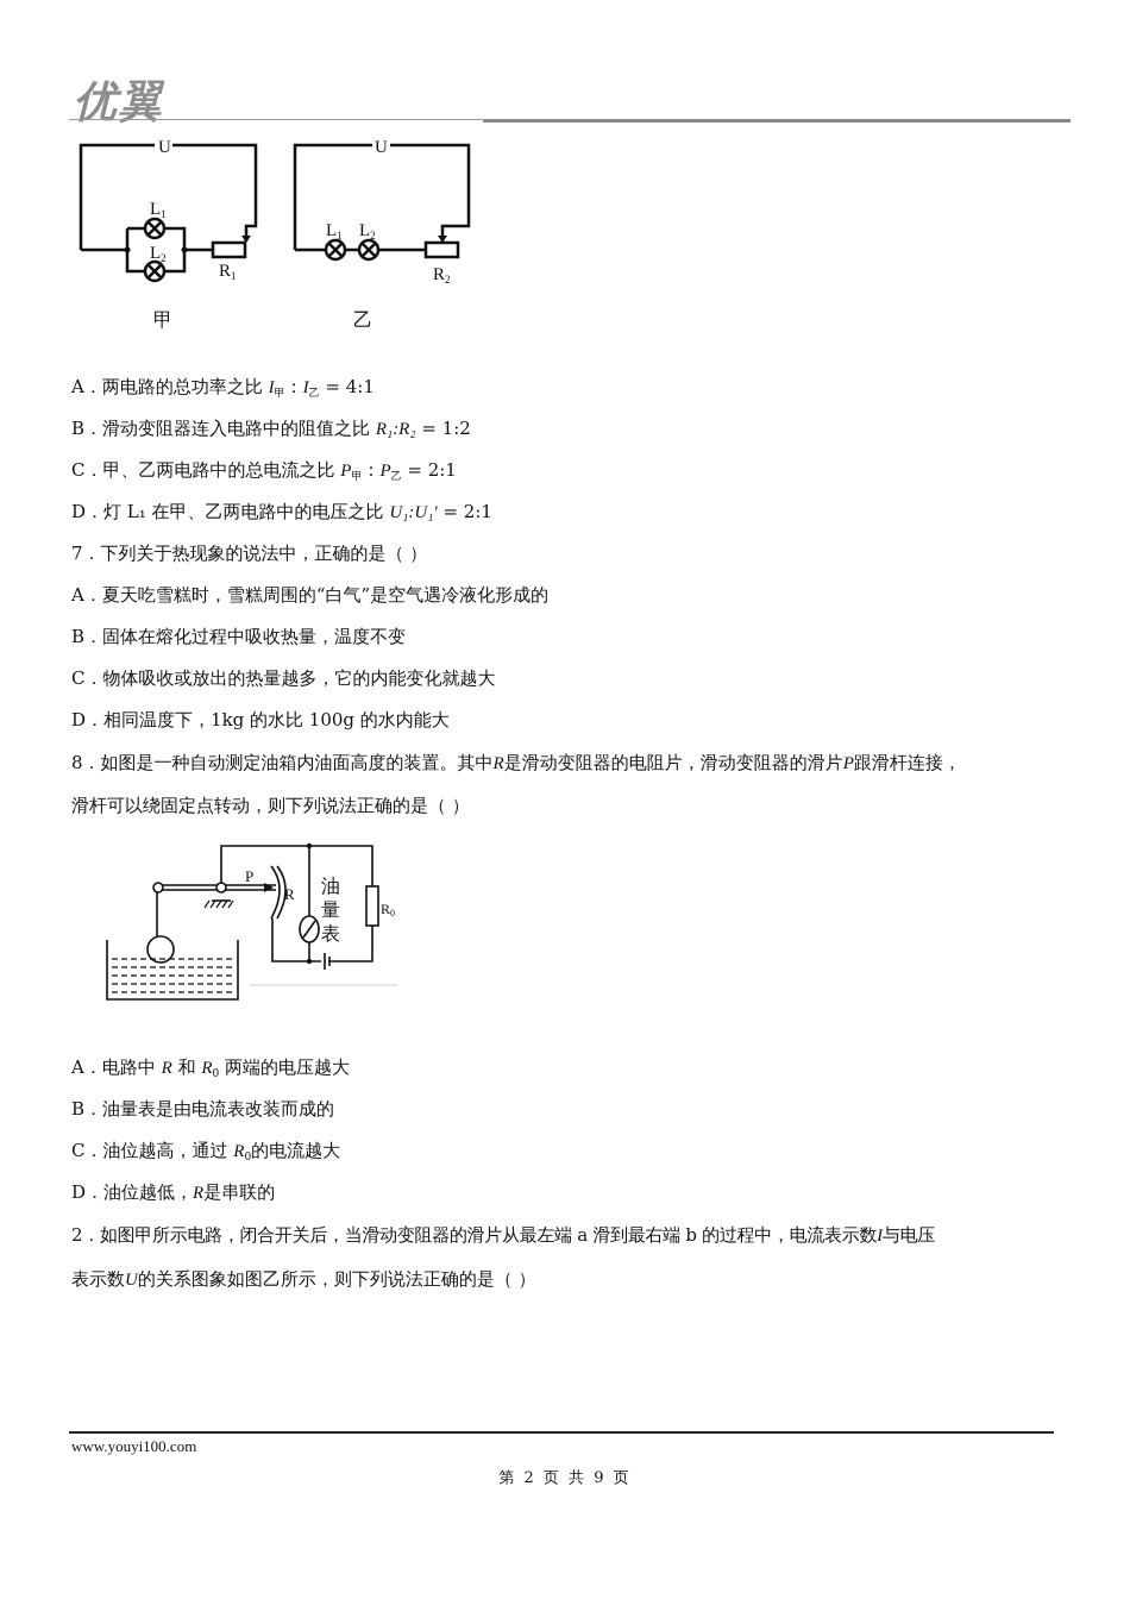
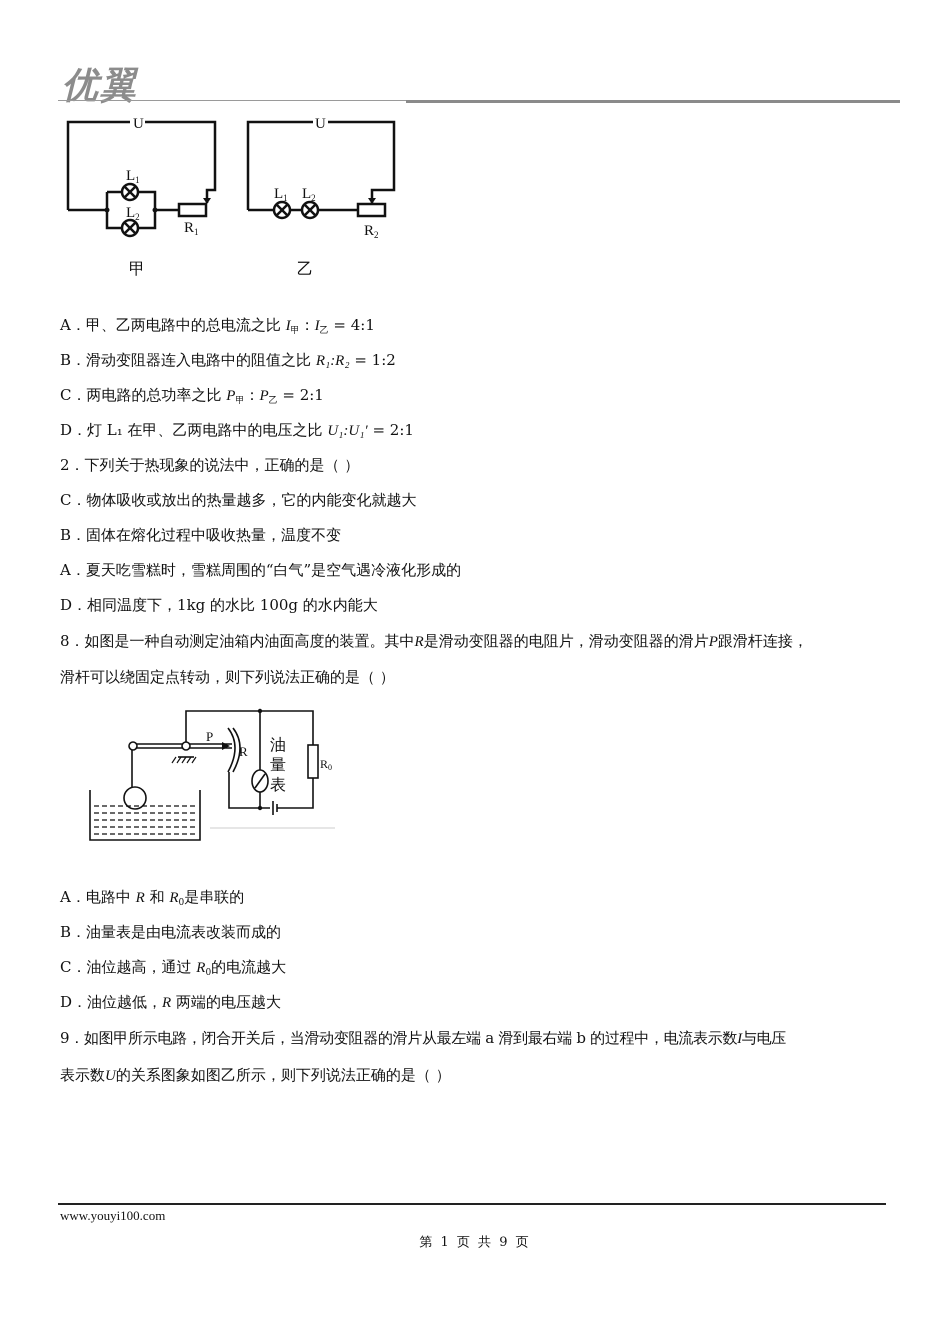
  优翼
  U
  L1
  L2
  R1
  U
  L1
  L2
  R2
  甲
  乙
- A．两电路的总功率之比 I甲：I乙 = 4:1
+ A．甲、乙两电路中的总电流之比 I甲：I乙 = 4:1
  B．滑动变阻器连入电路中的阻值之比 R₁:R₂ = 1:2
- C．甲、乙两电路中的总电流之比 P甲：P乙 = 2:1
+ C．两电路的总功率之比 P甲：P乙 = 2:1
  D．灯 L₁ 在甲、乙两电路中的电压之比 U₁:U₁′ = 2:1
- 7．下列关于热现象的说法中，正确的是（ ）
+ 2．下列关于热现象的说法中，正确的是（ ）
- A．夏天吃雪糕时，雪糕周围的“白气”是空气遇冷液化形成的
+ C．物体吸收或放出的热量越多，它的内能变化就越大
  B．固体在熔化过程中吸收热量，温度不变
- C．物体吸收或放出的热量越多，它的内能变化就越大
+ A．夏天吃雪糕时，雪糕周围的“白气”是空气遇冷液化形成的
  D．相同温度下，1kg 的水比 100g 的水内能大
  8．如图是一种自动测定油箱内油面高度的装置。其中R是滑动变阻器的电阻片，滑动变阻器的滑片P跟滑杆连接，
  滑杆可以绕固定点转动，则下列说法正确的是（ ）
  P
  R
  R0
  油
  量
  表
- A．电路中 R 和 R0 两端的电压越大
+ A．电路中 R 和 R0是串联的
  B．油量表是由电流表改装而成的
  C．油位越高，通过 R0的电流越大
- D．油位越低，R是串联的
+ D．油位越低，R 两端的电压越大
- 2．如图甲所示电路，闭合开关后，当滑动变阻器的滑片从最左端 a 滑到最右端 b 的过程中，电流表示数I与电压
+ 9．如图甲所示电路，闭合开关后，当滑动变阻器的滑片从最左端 a 滑到最右端 b 的过程中，电流表示数I与电压
  表示数U的关系图象如图乙所示，则下列说法正确的是（ ）
  www.youyi100.com
- 第 2 页 共 9 页
+ 第 1 页 共 9 页
